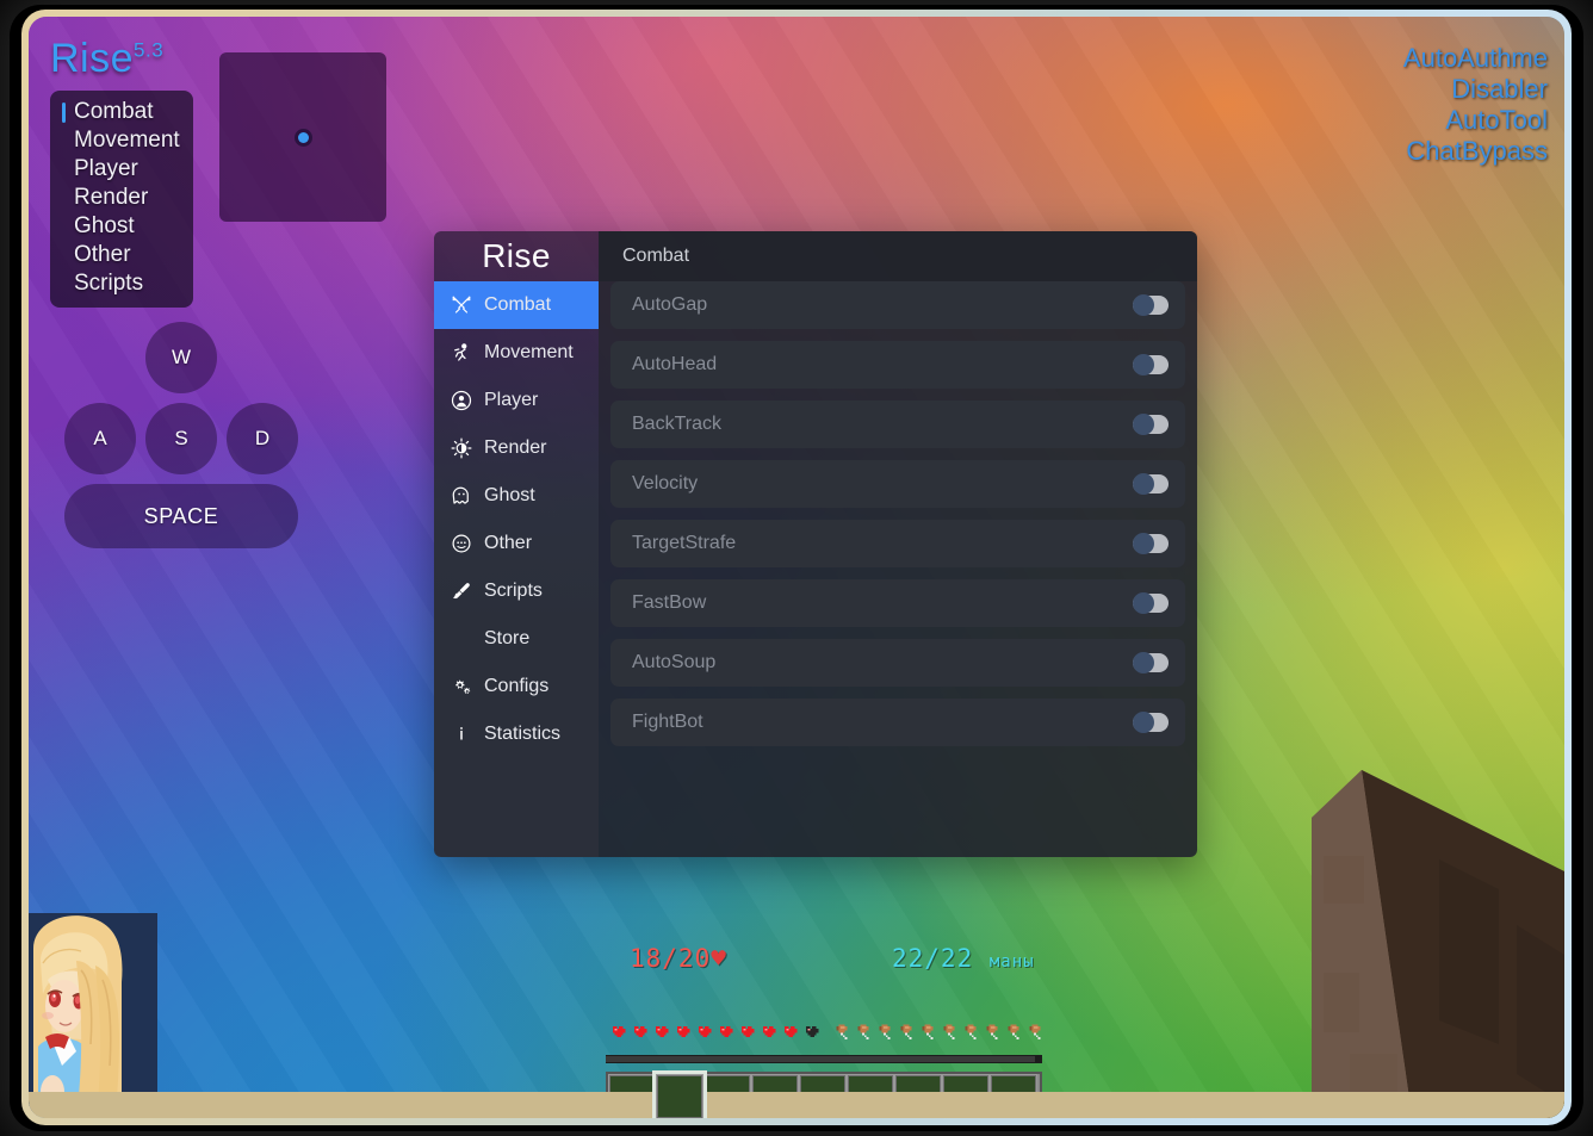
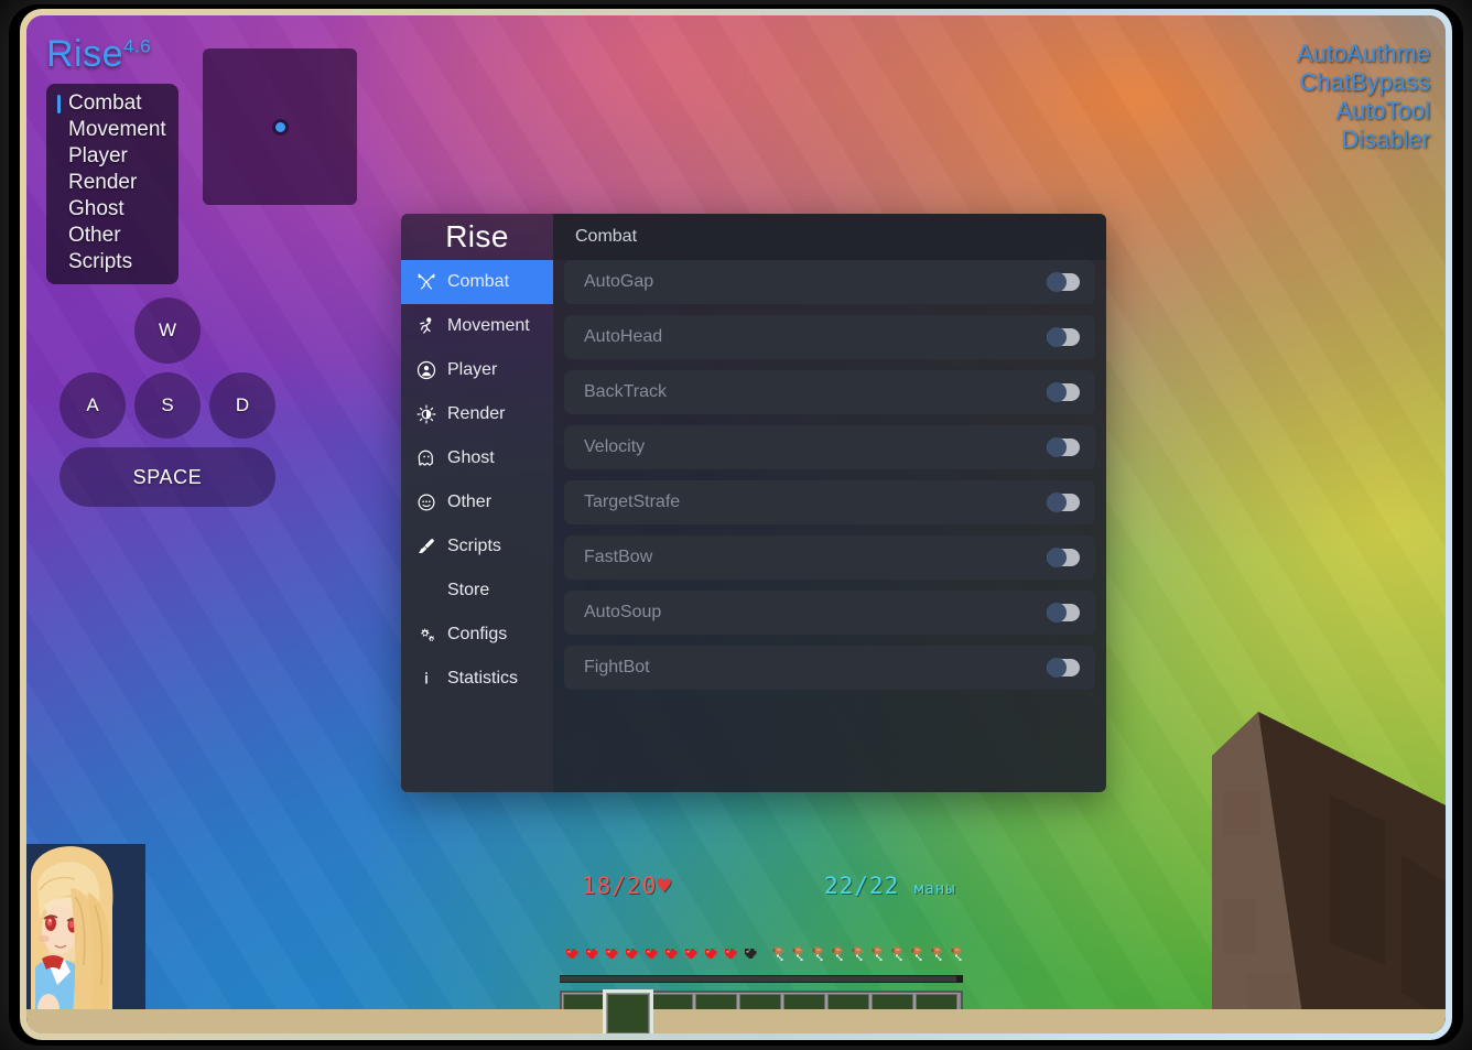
- Rise5.3
+ Rise4.6
  Combat
  Movement
  Player
  Render
  Ghost
  Other
  Scripts
  W
  A
  S
  D
  SPACE
  AutoAuthme
- Disabler
+ ChatBypass
  AutoTool
- ChatBypass
+ Disabler
  Rise
  Combat
  Movement
  Player
  Render
  Ghost
  Other
  Scripts
  Store
  Configs
  Statistics
  Combat
  AutoGap
  AutoHead
  BackTrack
  Velocity
  TargetStrafe
  FastBow
  AutoSoup
  FightBot
  18/20♥
  22/22 маны
